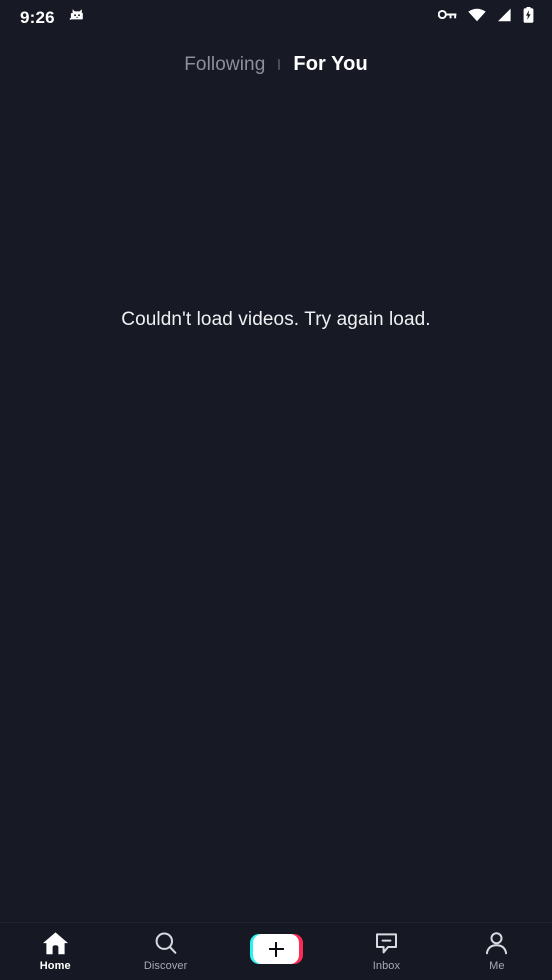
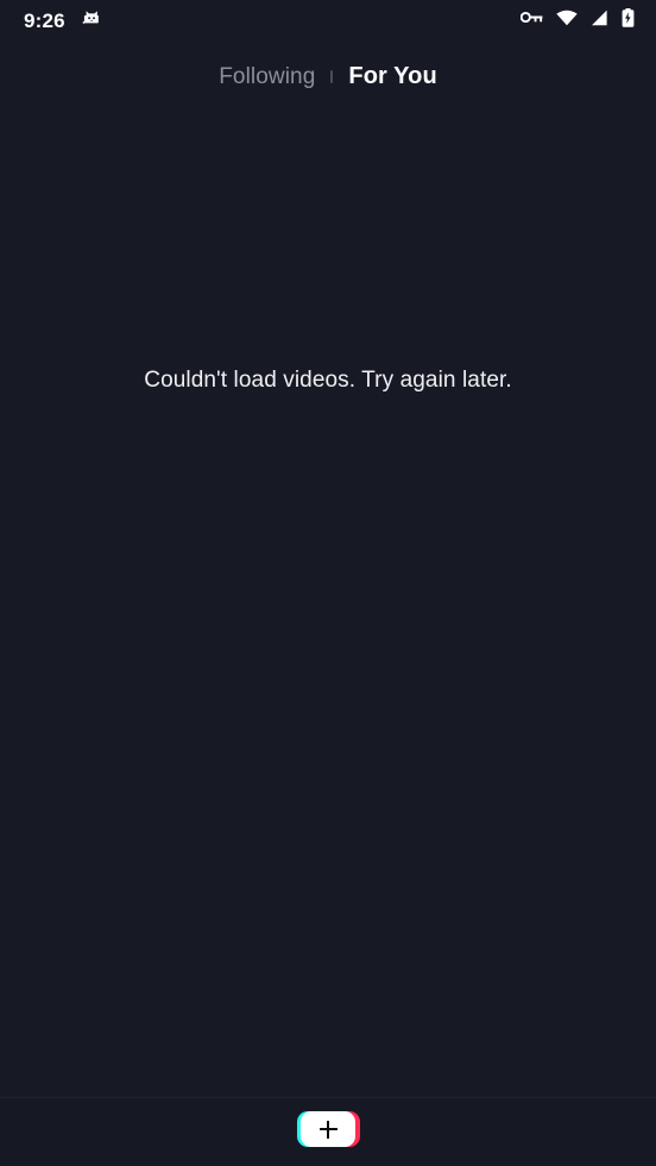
  9:26
  Following
  For You
- Couldn't load videos. Try again load.
+ Couldn't load videos. Try again later.
- Home
- Discover
- Inbox
- Me
